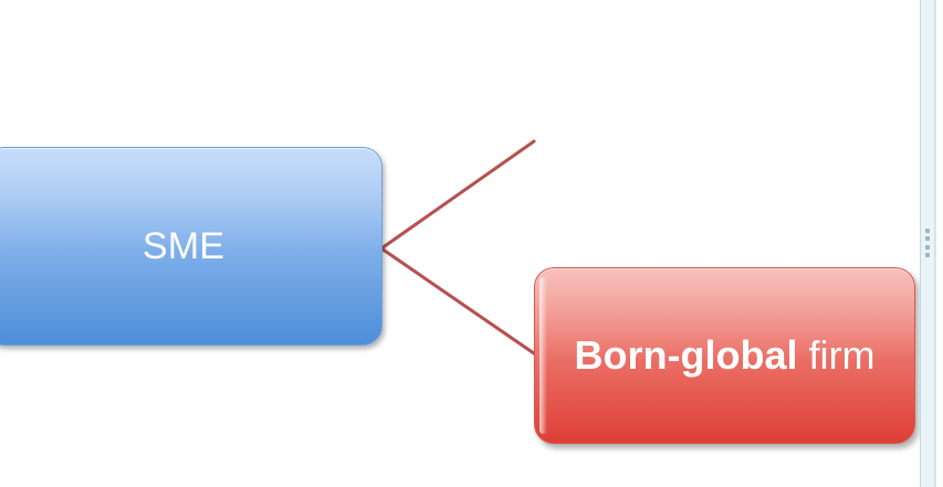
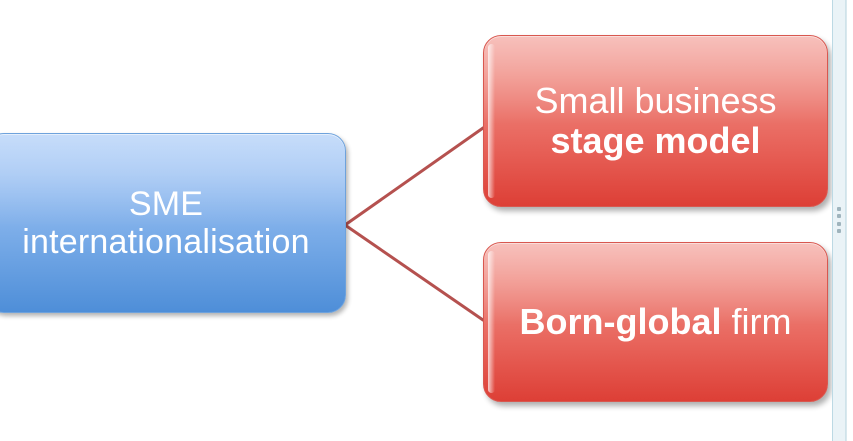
  SME
+ internationalisation
+ Small business
+ stage model
  Born-global firm
